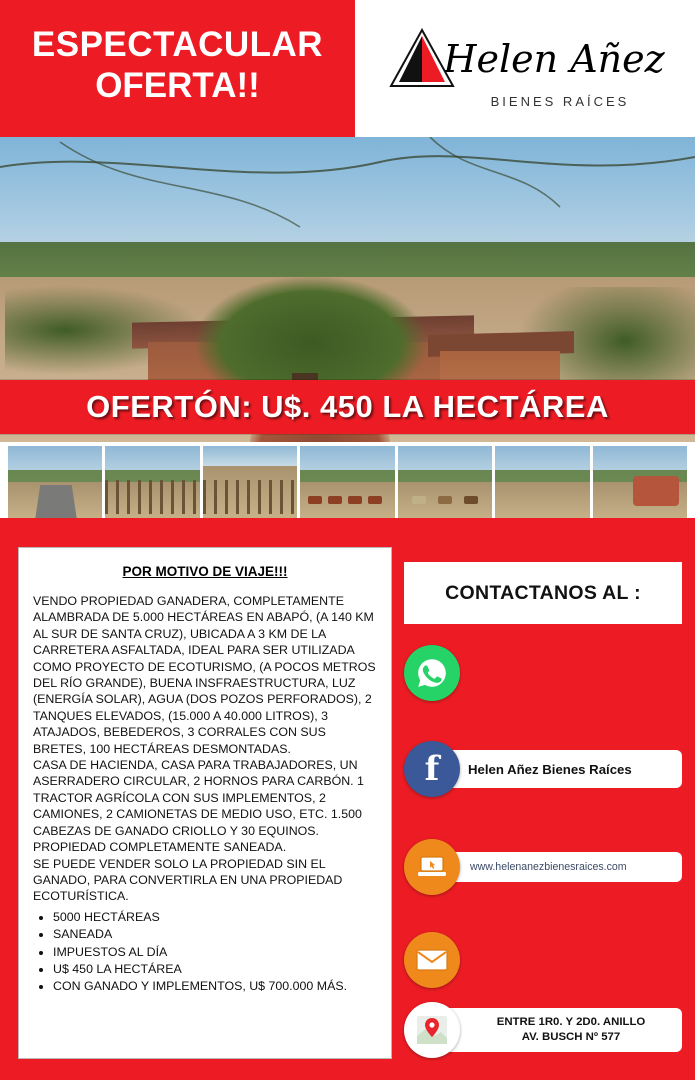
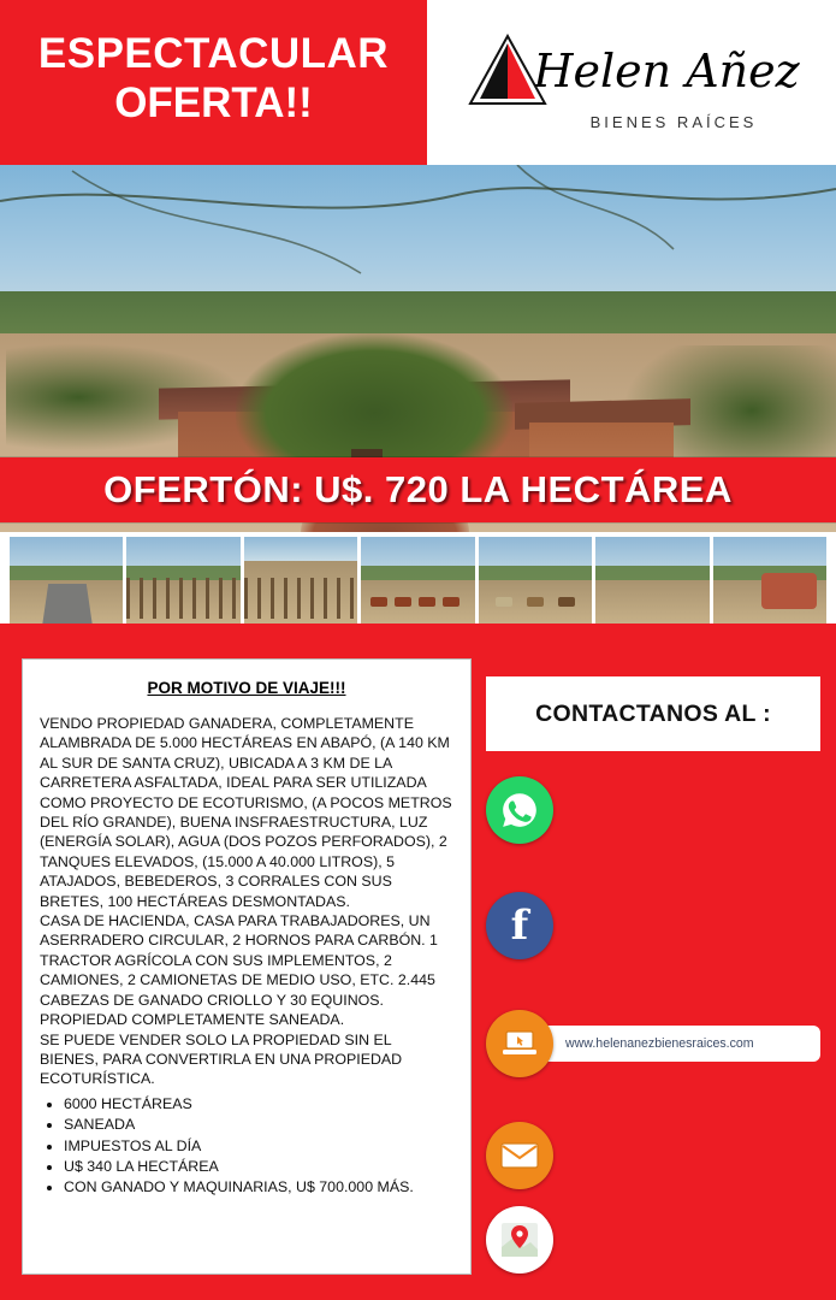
  ESPECTACULAR
  OFERTA!!
  Helen Añez
  BIENES RAÍCES
- OFERTÓN: U$. 450 LA HECTÁREA
+ OFERTÓN: U$. 720 LA HECTÁREA
  POR MOTIVO DE VIAJE!!!
- VENDO PROPIEDAD GANADERA, COMPLETAMENTE ALAMBRADA DE 5.000 HECTÁREAS EN ABAPÓ, (A 140 KM AL SUR DE SANTA CRUZ), UBICADA A 3 KM DE LA CARRETERA ASFALTADA, IDEAL PARA SER UTILIZADA COMO PROYECTO DE ECOTURISMO, (A POCOS METROS DEL RÍO GRANDE), BUENA INSFRAESTRUCTURA, LUZ (ENERGÍA SOLAR), AGUA (DOS POZOS PERFORADOS), 2 TANQUES ELEVADOS, (15.000 A 40.000 LITROS), 3 ATAJADOS, BEBEDEROS, 3 CORRALES CON SUS BRETES, 100 HECTÁREAS DESMONTADAS.
+ VENDO PROPIEDAD GANADERA, COMPLETAMENTE ALAMBRADA DE 5.000 HECTÁREAS EN ABAPÓ, (A 140 KM AL SUR DE SANTA CRUZ), UBICADA A 3 KM DE LA CARRETERA ASFALTADA, IDEAL PARA SER UTILIZADA COMO PROYECTO DE ECOTURISMO, (A POCOS METROS DEL RÍO GRANDE), BUENA INSFRAESTRUCTURA, LUZ (ENERGÍA SOLAR), AGUA (DOS POZOS PERFORADOS), 2 TANQUES ELEVADOS, (15.000 A 40.000 LITROS), 5 ATAJADOS, BEBEDEROS, 3 CORRALES CON SUS BRETES, 100 HECTÁREAS DESMONTADAS.
- CASA DE HACIENDA, CASA PARA TRABAJADORES, UN ASERRADERO CIRCULAR, 2 HORNOS PARA CARBÓN. 1 TRACTOR AGRÍCOLA CON SUS IMPLEMENTOS, 2 CAMIONES, 2 CAMIONETAS DE MEDIO USO, ETC. 1.500 CABEZAS DE GANADO CRIOLLO Y 30 EQUINOS. PROPIEDAD COMPLETAMENTE SANEADA.
+ CASA DE HACIENDA, CASA PARA TRABAJADORES, UN ASERRADERO CIRCULAR, 2 HORNOS PARA CARBÓN. 1 TRACTOR AGRÍCOLA CON SUS IMPLEMENTOS, 2 CAMIONES, 2 CAMIONETAS DE MEDIO USO, ETC. 2.445 CABEZAS DE GANADO CRIOLLO Y 30 EQUINOS. PROPIEDAD COMPLETAMENTE SANEADA.
- SE PUEDE VENDER SOLO LA PROPIEDAD SIN EL GANADO, PARA CONVERTIRLA EN UNA PROPIEDAD ECOTURÍSTICA.
+ SE PUEDE VENDER SOLO LA PROPIEDAD SIN EL BIENES, PARA CONVERTIRLA EN UNA PROPIEDAD ECOTURÍSTICA.
- 5000 HECTÁREAS
+ 6000 HECTÁREAS
  SANEADA
  IMPUESTOS AL DÍA
- U$ 450 LA HECTÁREA
+ U$ 340 LA HECTÁREA
- CON GANADO Y IMPLEMENTOS, U$ 700.000 MÁS.
+ CON GANADO Y MAQUINARIAS, U$ 700.000 MÁS.
  CONTACTANOS AL :
- Helen Añez Bienes Raíces
  f
  www.helenanezbienesraices.com
- ENTRE 1R0. Y 2D0. ANILLO
- AV. BUSCH Nº 577
